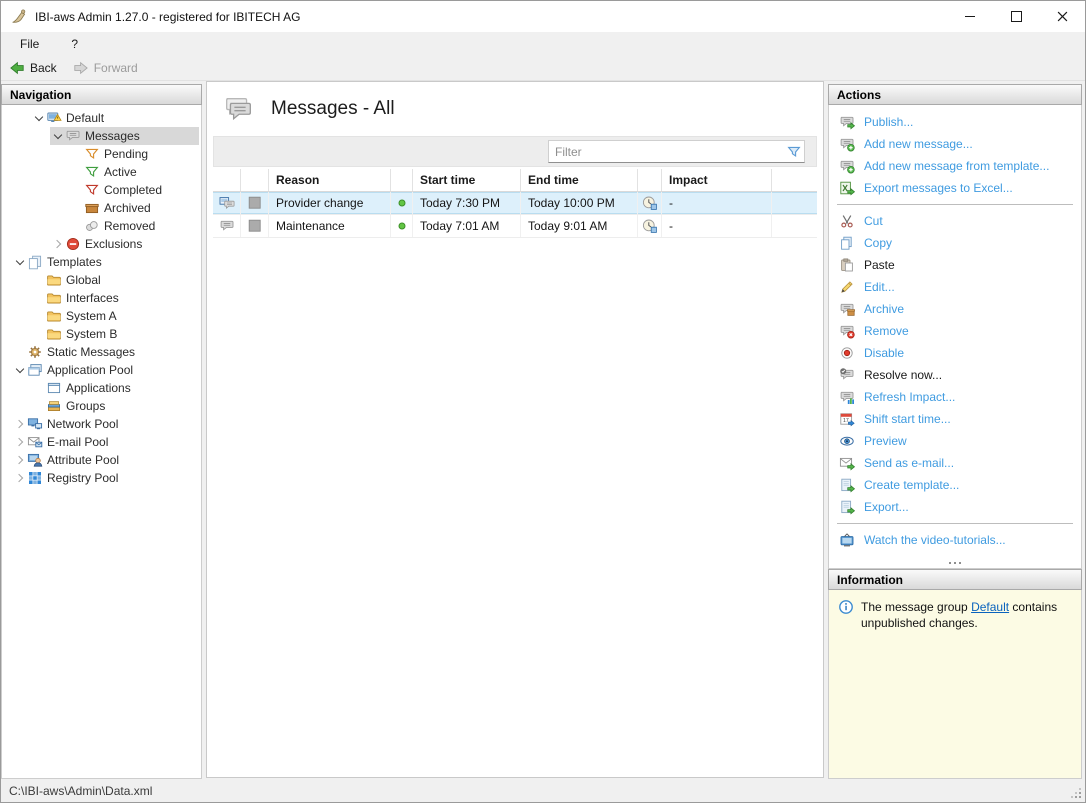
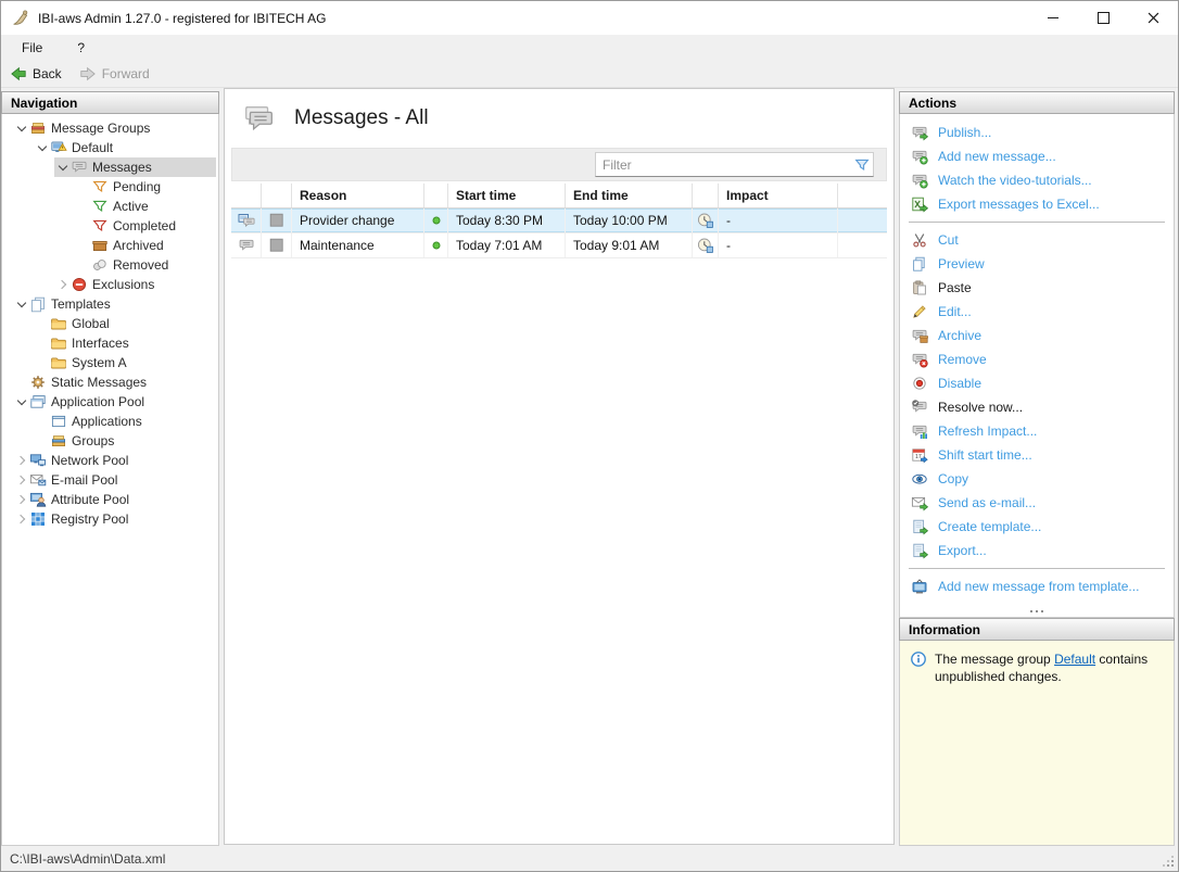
  IBI-aws Admin 1.27.0 - registered for IBITECH AG
  File
  ?
  Back
  Forward
  Navigation
+ Message Groups
  Default
  Messages
  Pending
  Active
  Completed
  Archived
  Removed
  Exclusions
  Templates
  Global
  Interfaces
  System A
- System B
  Static Messages
  Application Pool
  Applications
  Groups
  Network Pool
  E-mail Pool
  Attribute Pool
  Registry Pool
  Messages - All
  Filter
  Reason
  Start time
  End time
  Impact
  Provider change
- Today 7:30 PM
+ Today 8:30 PM
  Today 10:00 PM
  -
  Maintenance
  Today 7:01 AM
  Today 9:01 AM
  -
  Actions
  Publish...
  Add new message...
- Add new message from template...
+ Watch the video-tutorials...
  Export messages to Excel...
  Cut
- Copy
+ Preview
  Paste
  Edit...
  Archive
  Remove
  Disable
  Resolve now...
  Refresh Impact...
  Shift start time...
- Preview
+ Copy
  Send as e-mail...
  Create template...
  Export...
- Watch the video-tutorials...
+ Add new message from template...
  Information
  The message group Default contains unpublished changes.
  C:\IBI-aws\Admin\Data.xml
